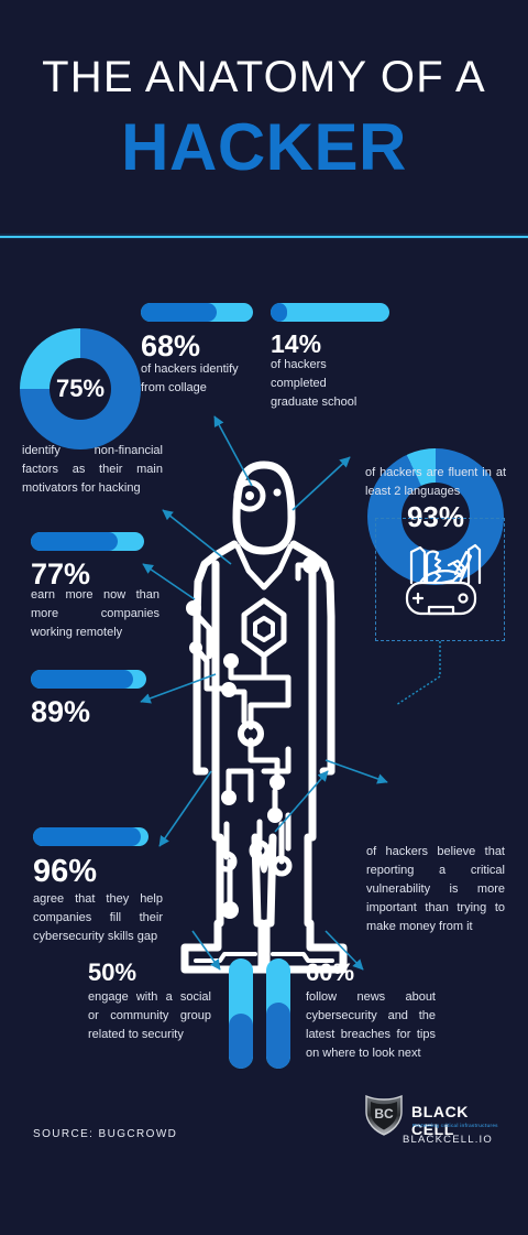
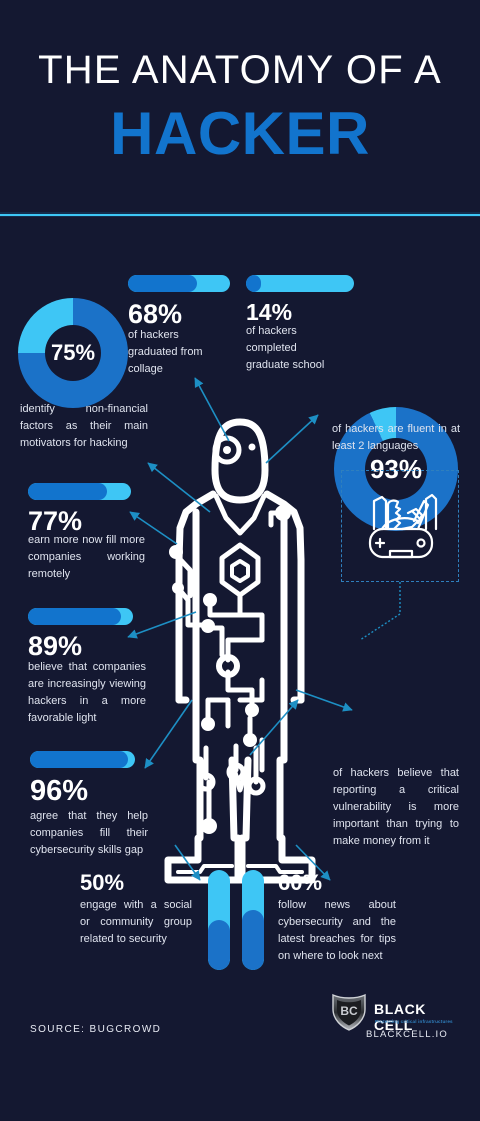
  THE ANATOMY OF A
  HACKER
  75%
  identify non-financial factors as their main motivators for hacking
  68%
- of hackers identify from collage
+ of hackers graduated from collage
  14%
  of hackers completed graduate school
  93%
  of hackers are fluent in at least 2 languages
  77%
- earn more now than more companies working remotely
+ earn more now fill more companies working remotely
  89%
+ believe that companies are increasingly viewing hackers in a more favorable light
  96%
  agree that they help companies fill their cybersecurity skills gap
  of hackers believe that reporting a critical vulnerability is more important than trying to make money from it
  50%
  engage with a social or community group related to security
  60%
  follow news about cybersecurity and the latest breaches for tips on where to look next
  SOURCE: BUGCROWD
  BC
  BLACK CELL
  BLACKCELL.IO
